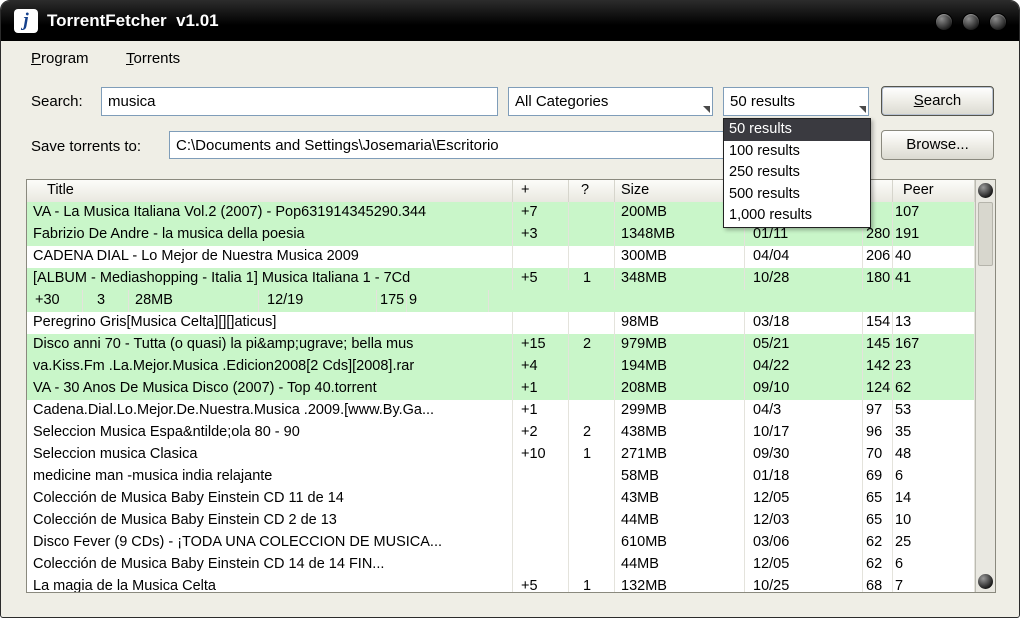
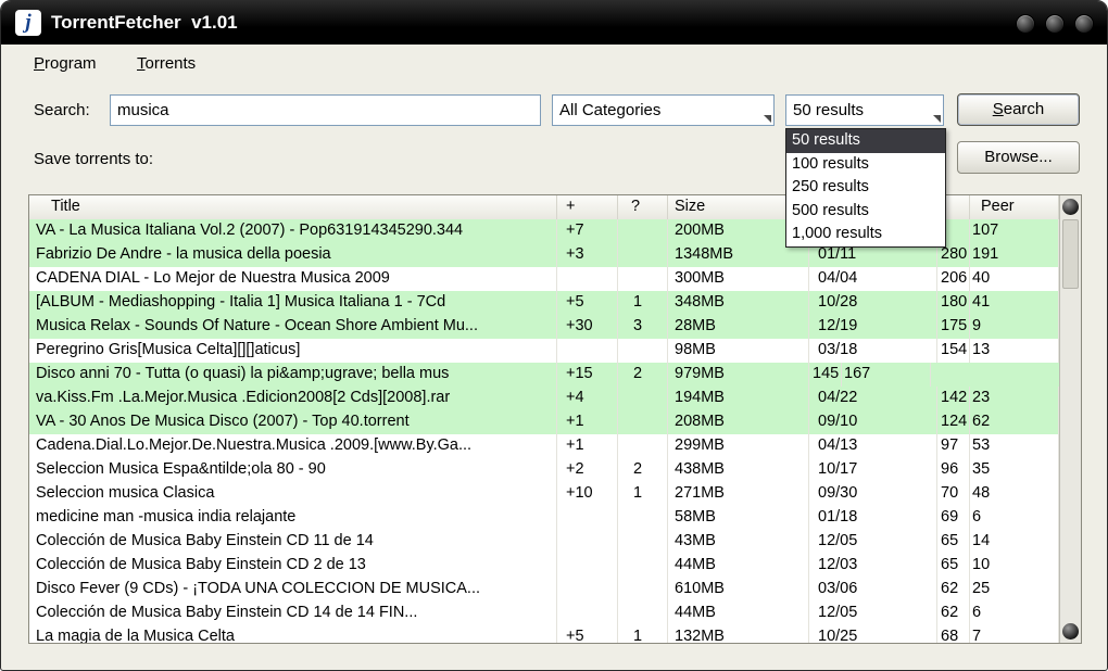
  j
  TorrentFetcher v1.01
  Program
  Torrents
  Search:
  musica
  All Categories
  50 results
  Search
  Save torrents to:
- C:\Documents and Settings\Josemaria\Escritorio
  Browse...
  Title
  +
  ?
  Size
  Peer
  VA - La Musica Italiana Vol.2 (2007) - Pop631914345290.344
  +7
  200MB
  107
  Fabrizio De Andre - la musica della poesia
  +3
  1348MB
  01/11
  280
  191
  CADENA DIAL - Lo Mejor de Nuestra Musica 2009
  300MB
  04/04
  206
  40
  [ALBUM - Mediashopping - Italia 1] Musica Italiana 1 - 7Cd
  +5
  1
  348MB
  10/28
  180
  41
+ Musica Relax - Sounds Of Nature - Ocean Shore Ambient Mu...
  +30
  3
  28MB
  12/19
  175
  9
  Peregrino Gris[Musica Celta][][]aticus]
  98MB
  03/18
  154
  13
  Disco anni 70 - Tutta (o quasi) la pi&amp;ugrave; bella mus
  +15
  2
  979MB
- 05/21
  145
  167
  va.Kiss.Fm .La.Mejor.Musica .Edicion2008[2 Cds][2008].rar
  +4
  194MB
  04/22
  142
  23
  VA - 30 Anos De Musica Disco (2007) - Top 40.torrent
  +1
  208MB
  09/10
  124
  62
  Cadena.Dial.Lo.Mejor.De.Nuestra.Musica .2009.[www.By.Ga...
  +1
  299MB
- 04/3
+ 04/13
  97
  53
  Seleccion Musica Espa&ntilde;ola 80 - 90
  +2
  2
  438MB
  10/17
  96
  35
  Seleccion musica Clasica
  +10
  1
  271MB
  09/30
  70
  48
  medicine man -musica india relajante
  58MB
  01/18
  69
  6
  Colección de Musica Baby Einstein CD 11 de 14
  43MB
  12/05
  65
  14
  Colección de Musica Baby Einstein CD 2 de 13
  44MB
  12/03
  65
  10
  Disco Fever (9 CDs) - ¡TODA UNA COLECCION DE MUSICA...
  610MB
  03/06
  62
  25
  Colección de Musica Baby Einstein CD 14 de 14 FIN...
  44MB
  12/05
  62
  6
  La magia de la Musica Celta
  +5
  1
  132MB
  10/25
  68
  7
  50 results
  100 results
  250 results
  500 results
  1,000 results
